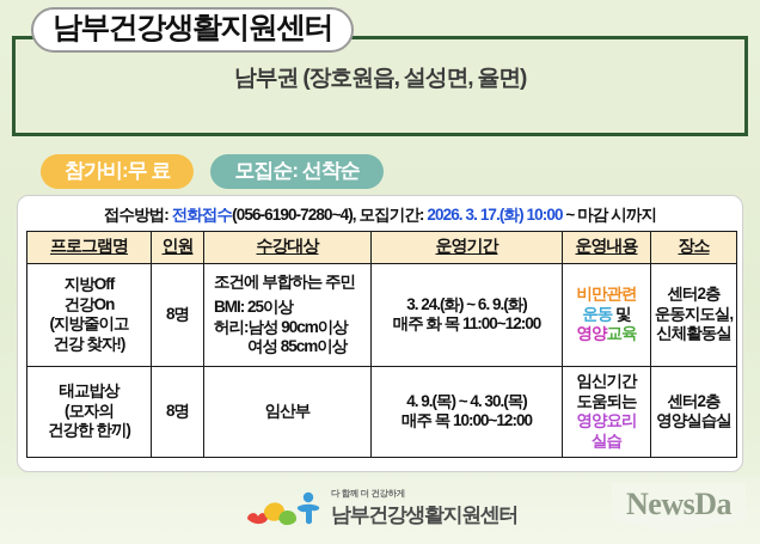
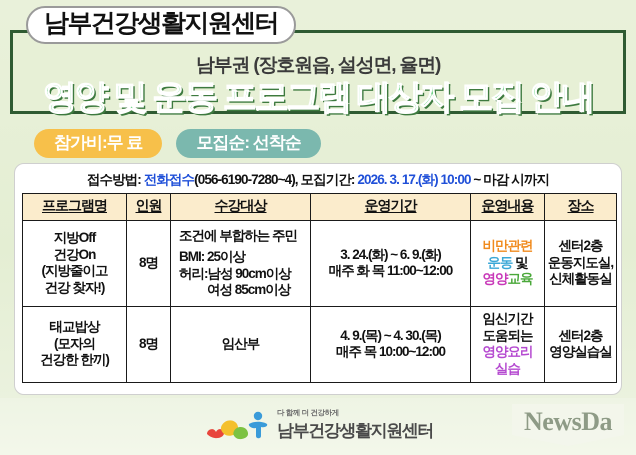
  남부권 (장호원읍, 설성면, 율면)
+ 영양 및 운동 프로그램 대상자 모집 안내
  남부건강생활지원센터
  참가비:무 료
  모집순: 선착순
  접수방법: 전화접수(056-6190-7280~4), 모집기간: 2026. 3. 17.(화) 10:00 ~ 마감 시까지
  프로그램명	인원	수강대상	운영기간	운영내용	장소
  지방Off 건강On (지방줄이고 건강 찾자!)	8명	조건에 부합하는 주민 BMI: 25이상 허리:남성 90cm이상 여성 85cm이상	3. 24.(화) ~ 6. 9.(화) 매주 화 목 11:00~12:00	비만관련 운동 및 영양교육	센터2층 운동지도실, 신체활동실
  태교밥상 (모자의 건강한 한끼)	8명	임산부	4. 9.(목) ~ 4. 30.(목) 매주 목 10:00~12:00	임신기간 도움되는 영양요리 실습	센터2층 영양실습실
  다 함께 더 건강하게
  남부건강생활지원센터
  NewsDa
